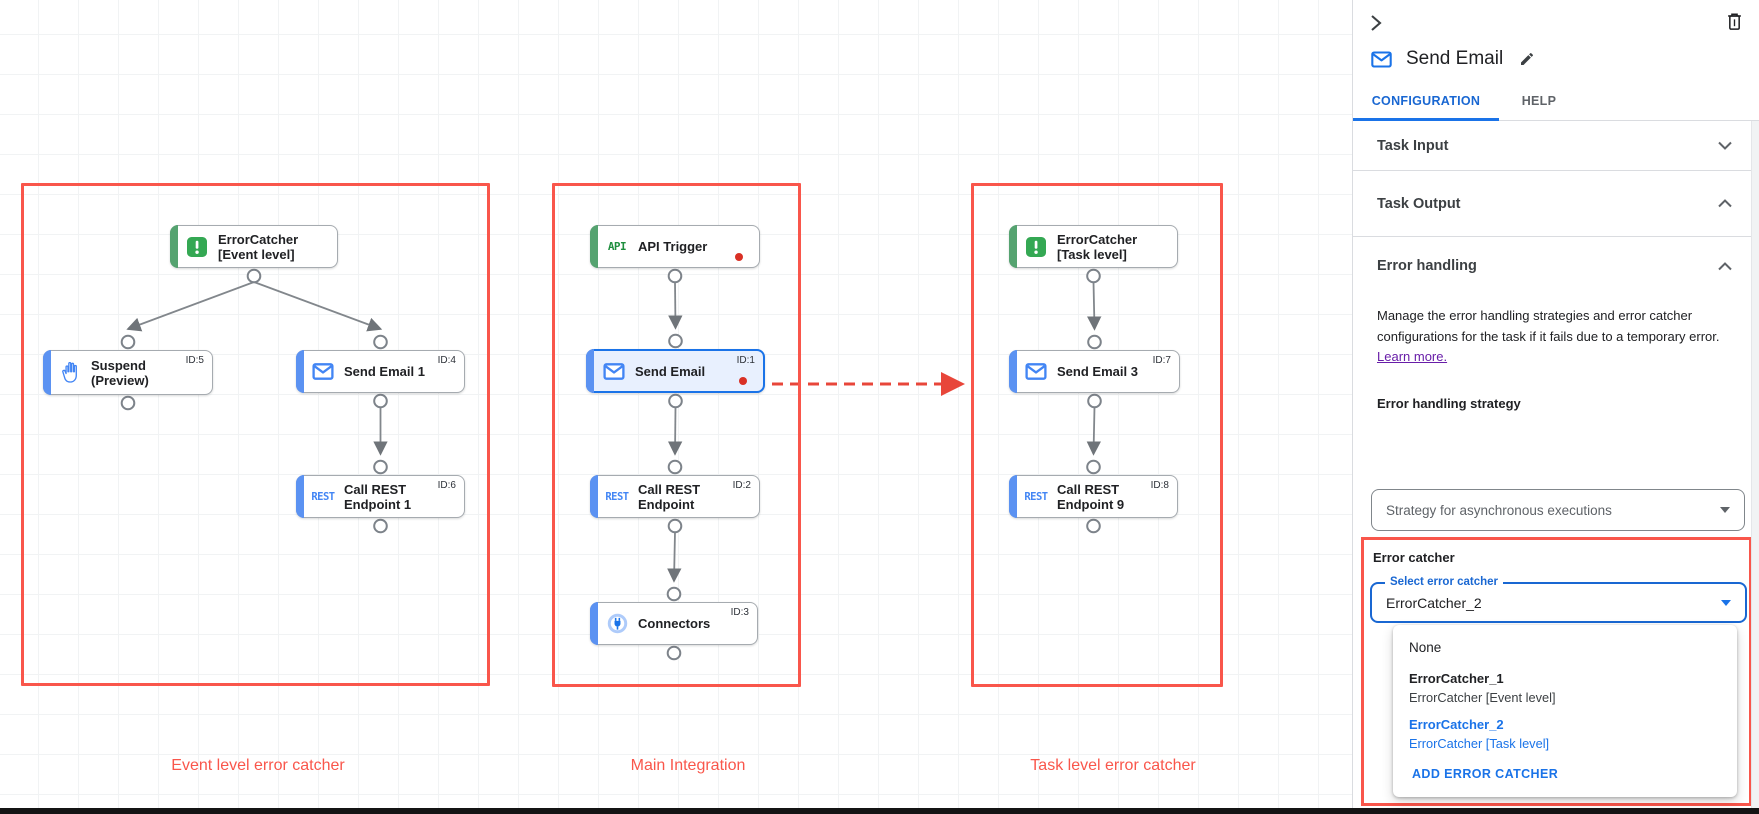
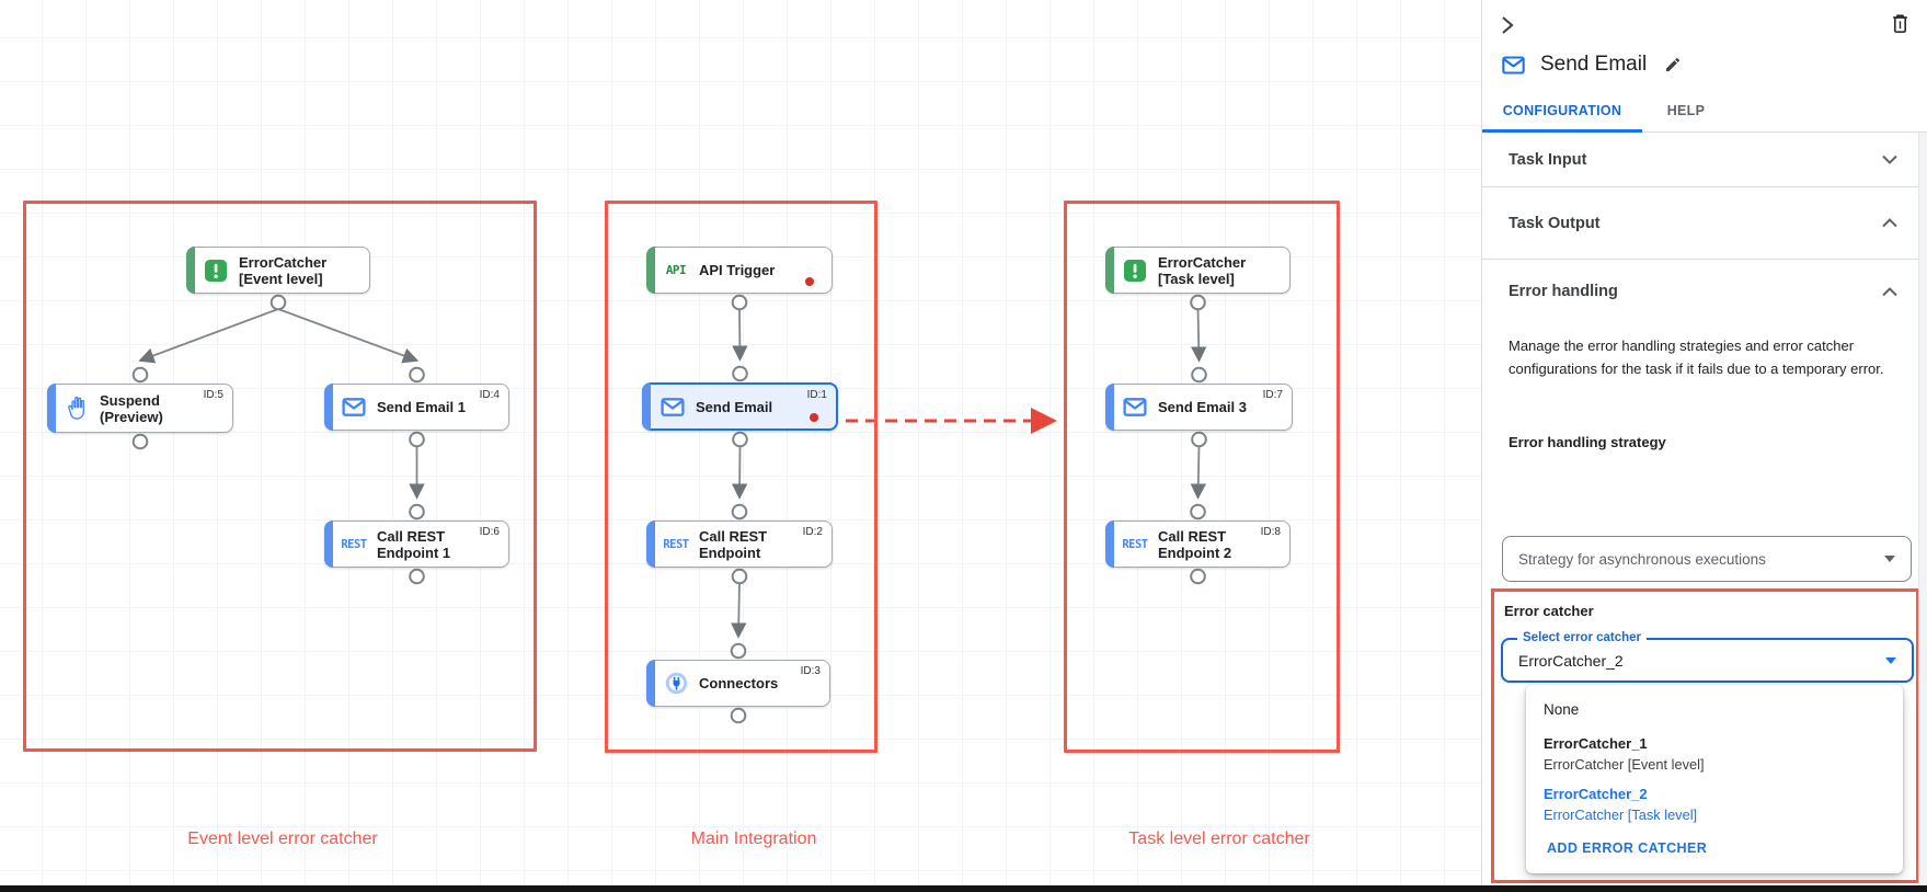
  Event level error catcher
  Main Integration
  Task level error catcher
  ErrorCatcher [Event level]
  Suspend (Preview)
  ID:5
  Send Email 1
  ID:4
  REST
  Call REST Endpoint 1
  ID:6
  API
  API Trigger
  Send Email
  ID:1
  REST
  Call REST Endpoint
  ID:2
  Connectors
  ID:3
  ErrorCatcher [Task level]
  Send Email 3
  ID:7
  REST
- Call REST Endpoint 9
+ Call REST Endpoint 2
  ID:8
  Send Email
  CONFIGURATION
  HELP
  Task Input
  Task Output
  Error handling
  Manage the error handling strategies and error catcher
  configurations for the task if it fails due to a temporary error.
- Learn more.
  Error handling strategy
  Strategy for asynchronous executions
  Error catcher
  Select error catcher
  ErrorCatcher_2
  None
  ErrorCatcher_1
  ErrorCatcher [Event level]
  ErrorCatcher_2
  ErrorCatcher [Task level]
  ADD ERROR CATCHER
